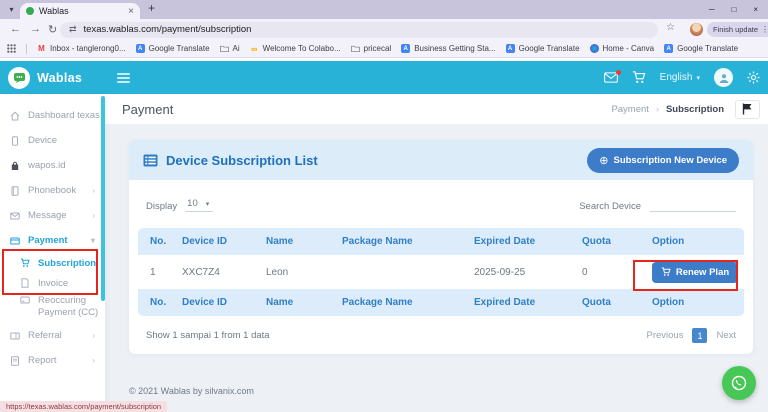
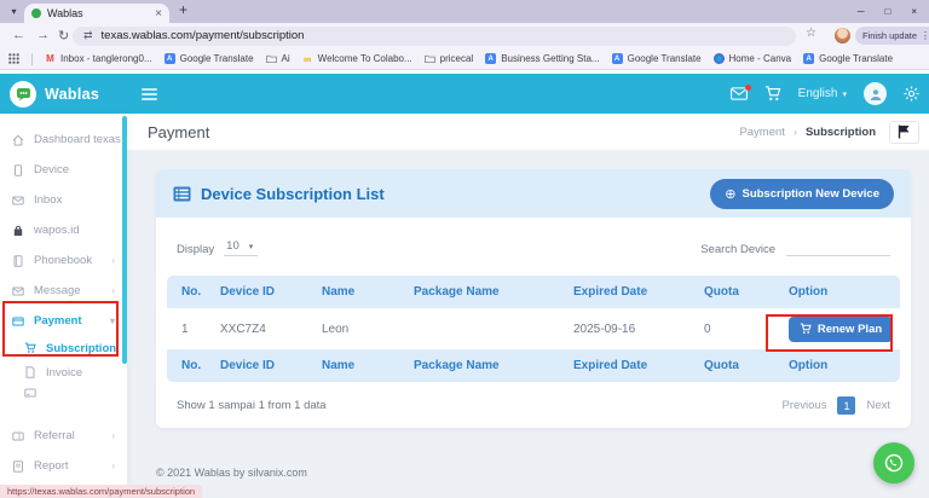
  ▾
  Wablas
  ×
  +
  ─
  □
  ×
  ←
  →
  ↻
  ⇄
  texas.wablas.com/payment/subscription
  ☆
  Finish update
  ⋮
  M
  Inbox - tanglerong0...
  Google Translate
  Ai
  ∞
  Welcome To Colabo...
  pricecal
  Business Getting Sta...
  Google Translate
  Home - Canva
  Google Translate
  Wablas
  English
  Payment
  Payment
  ›
  Subscription
  Dashboard texas
  Device
+ Inbox
  wapos.id
  Phonebook
  ›
  Message
  ›
  Payment
  ▾
  Subscription
  Invoice
- Reoccuring Payment (CC)
  Referral
  ›
  Report
  ›
  Device Subscription List
  ⊕
  Subscription New Device
  Display
  10
  Search Device
  No.
  Device ID
  Name
  Package Name
  Expired Date
  Quota
  Option
  1
  XXC7Z4
  Leon
- 2025-09-25
+ 2025-09-16
  0
  Renew Plan
  No.
  Device ID
  Name
  Package Name
  Expired Date
  Quota
  Option
  Show 1 sampai 1 from 1 data
  Previous
  1
  Next
  © 2021 Wablas by silvanix.com
  https://texas.wablas.com/payment/subscription
